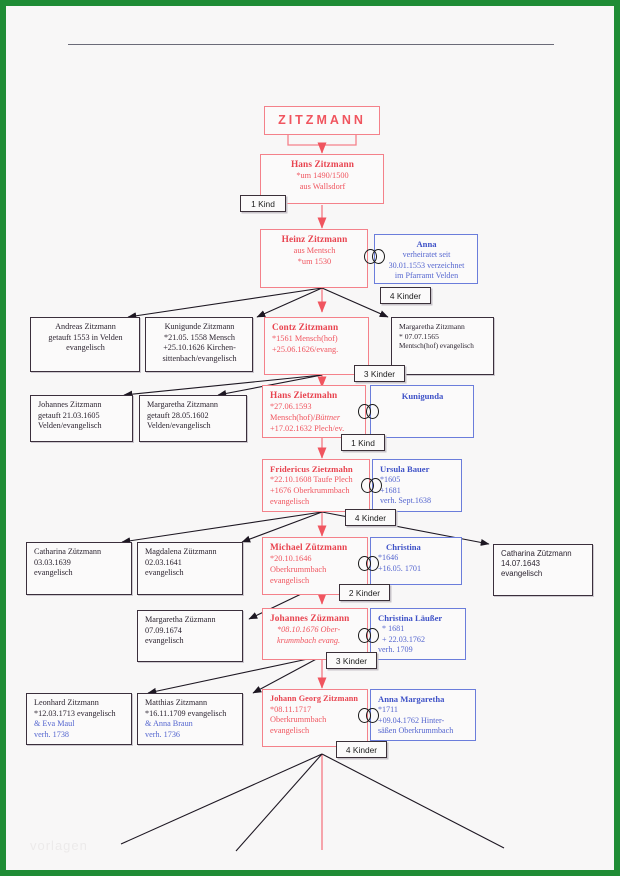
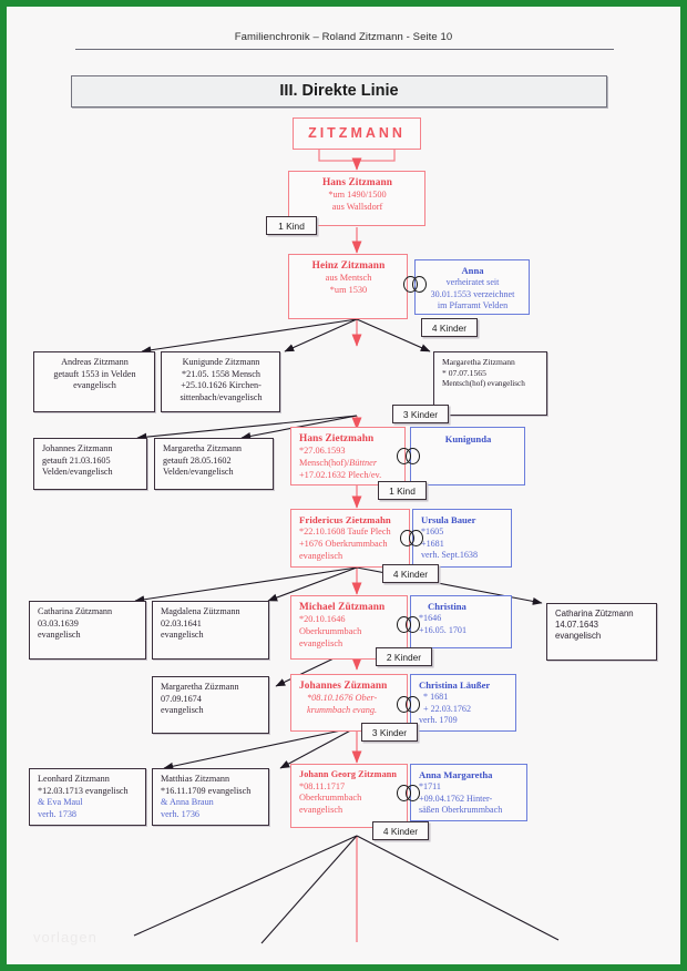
+ Familienchronik – Roland Zitzmann - Seite 10
+ III. Direkte Linie
  ZITZMANN
  Hans Zitzmann
  *um 1490/1500
  aus Wallsdorf
  1 Kind
  Heinz Zitzmann
  aus Mentsch
  *um 1530
  Anna
  verheiratet seit
  30.01.1553 verzeichnet
  im Pfarramt Velden
  4 Kinder
  Andreas Zitzmann
  getauft 1553 in Velden
  evangelisch
  Kunigunde Zitzmann
  *21.05. 1558 Mensch
  +25.10.1626 Kirchen-
  sittenbach/evangelisch
- Contz Zitzmann
- *1561 Mensch(hof)
- +25.06.1626/evang.
  Margaretha Zitzmann
  * 07.07.1565
  Mentsch(hof) evangelisch
  3 Kinder
  Johannes Zitzmann
  getauft 21.03.1605
  Velden/evangelisch
  Margaretha Zitzmann
  getauft 28.05.1602
  Velden/evangelisch
  Hans Zietzmahn
  *27.06.1593
  Mensch(hof)/Büttner
  +17.02.1632 Plech/ev.
  Kunigunda
  1 Kind
  Fridericus Zietzmahn
  *22.10.1608 Taufe Plech
  +1676 Oberkrummbach
  evangelisch
  Ursula Bauer
  *1605
  +1681
  verh. Sept.1638
  4 Kinder
  Catharina Zützmann
  03.03.1639
  evangelisch
  Magdalena Zützmann
  02.03.1641
  evangelisch
  Michael Zützmann
  *20.10.1646
  Oberkrummbach
  evangelisch
  Christina
  *1646
  +16.05. 1701
  Catharina Zützmann
  14.07.1643
  evangelisch
  2 Kinder
  Margaretha Züzmann
  07.09.1674
  evangelisch
  Johannes Züzmann
  *08.10.1676 Ober-
  krummbach evang.
  Christina Läußer
  * 1681
  + 22.03.1762
  verh. 1709
  3 Kinder
  Leonhard Zitzmann
  *12.03.1713 evangelisch
  & Eva Maul
  verh. 1738
  Matthias Zitzmann
  *16.11.1709 evangelisch
  & Anna Braun
  verh. 1736
  Johann Georg Zitzmann
  *08.11.1717
  Oberkrummbach
  evangelisch
  Anna Margaretha
  *1711
  +09.04.1762 Hinter-
  säßen Oberkrummbach
  4 Kinder
